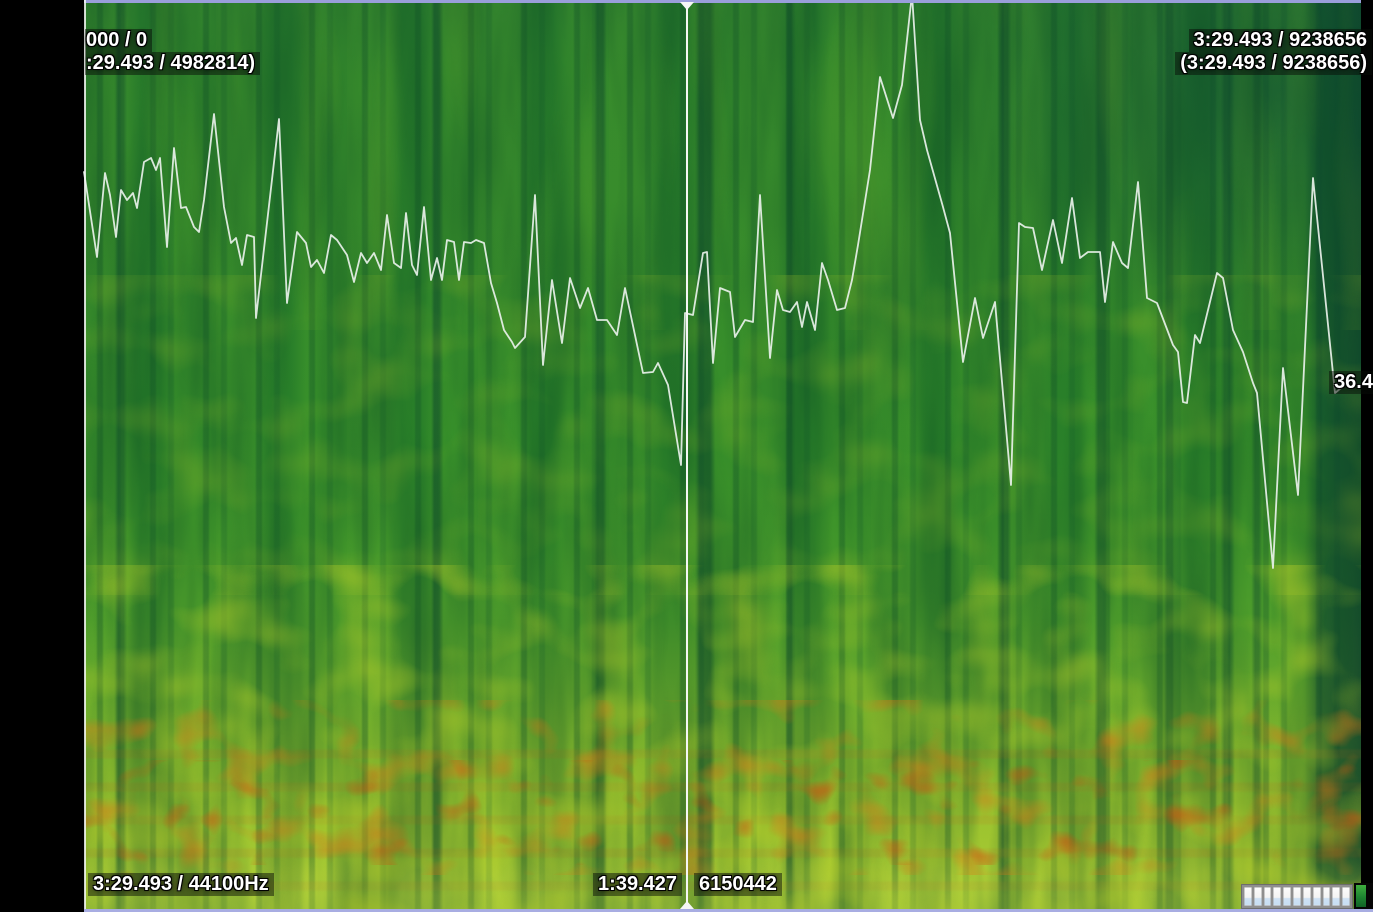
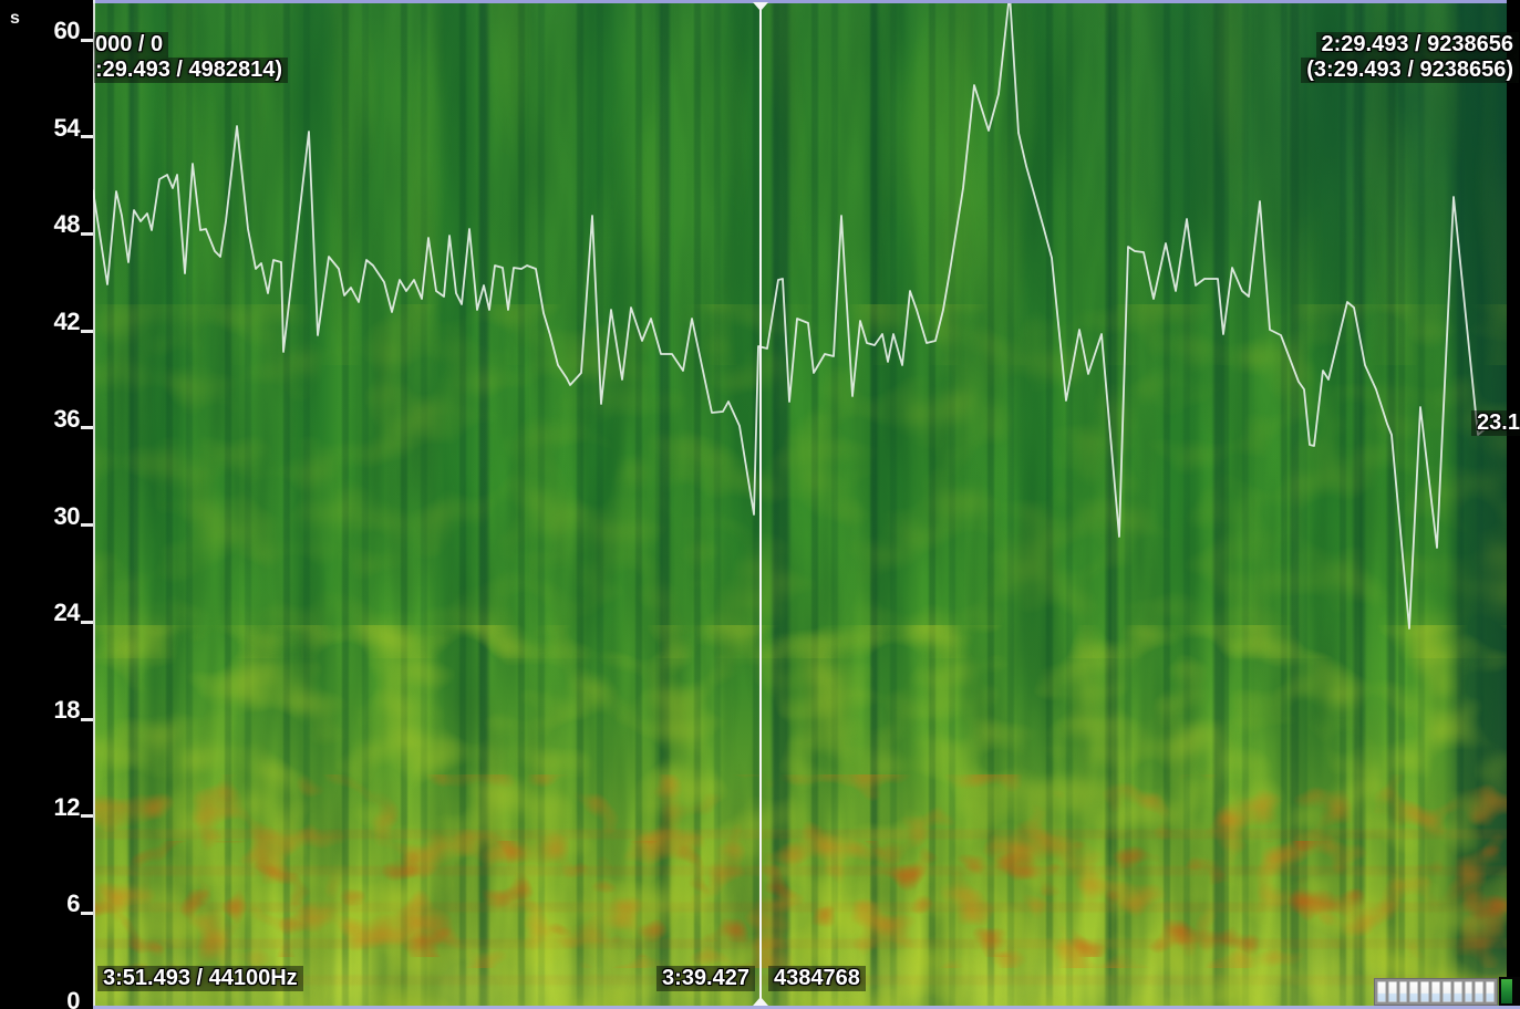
+ s
+ 60
+ 54
+ 48
+ 42
+ 36
+ 30
+ 24
+ 18
+ 12
+ 6
+ 0
  000 / 0
  :29.493 / 4982814)
- 3:29.493 / 9238656
+ 2:29.493 / 9238656
  (3:29.493 / 9238656)
- 36.4
+ 23.1
- 3:29.493 / 44100Hz
+ 3:51.493 / 44100Hz
- 1:39.427
+ 3:39.427
- 6150442
+ 4384768
